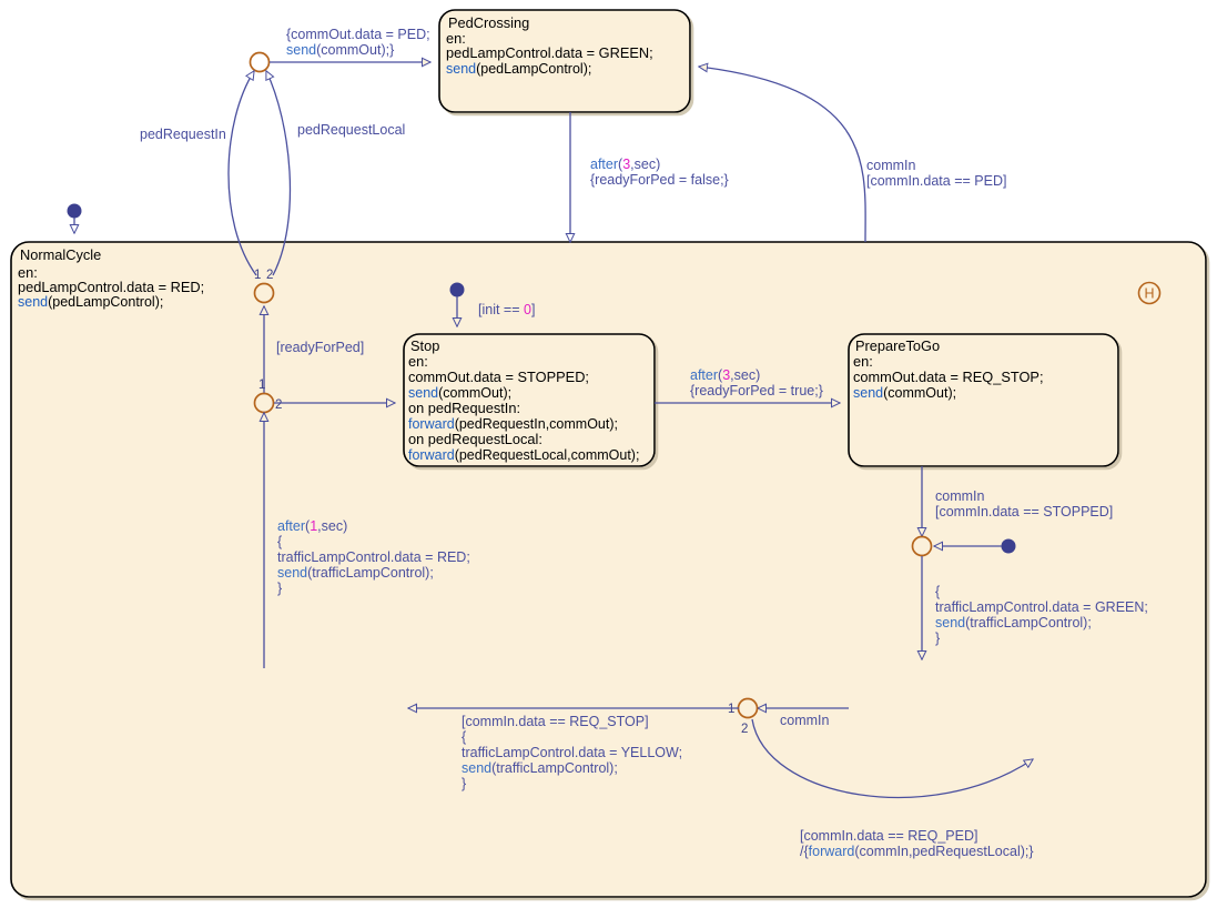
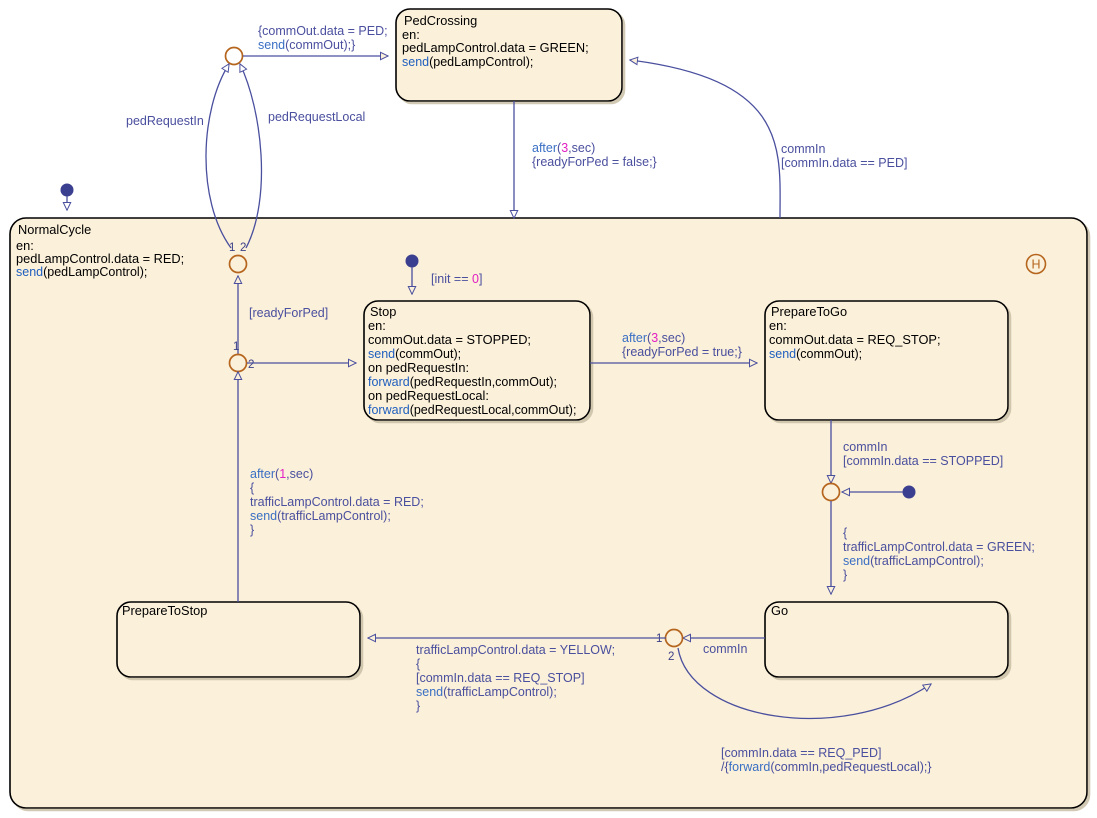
  NormalCycle
  en:
  pedLampControl.data = RED;
  send(pedLampControl);
  H
  PedCrossing
  en:
  pedLampControl.data = GREEN;
  send(pedLampControl);
  Stop
  en:
  commOut.data = STOPPED;
  send(commOut);
  on pedRequestIn:
  forward(pedRequestIn,commOut);
  on pedRequestLocal:
  forward(pedRequestLocal,commOut);
  PrepareToGo
  en:
  commOut.data = REQ_STOP;
  send(commOut);
+ PrepareToStop
+ Go
  {commOut.data = PED;
  send(commOut);}
  pedRequestIn
  pedRequestLocal
  1
  2
  [readyForPed]
  1
  2
  after(1,sec)
  {
  trafficLampControl.data = RED;
  send(trafficLampControl);
  }
  [init == 0]
  after(3,sec)
  {readyForPed = false;}
  commIn
  [commIn.data == PED]
  after(3,sec)
  {readyForPed = true;}
  commIn
  [commIn.data == STOPPED]
  {
  trafficLampControl.data = GREEN;
  send(trafficLampControl);
  }
  commIn
  1
  2
- [commIn.data == REQ_STOP]
+ trafficLampControl.data = YELLOW;
  {
- trafficLampControl.data = YELLOW;
+ [commIn.data == REQ_STOP]
  send(trafficLampControl);
  }
  [commIn.data == REQ_PED]
  /{forward(commIn,pedRequestLocal);}
